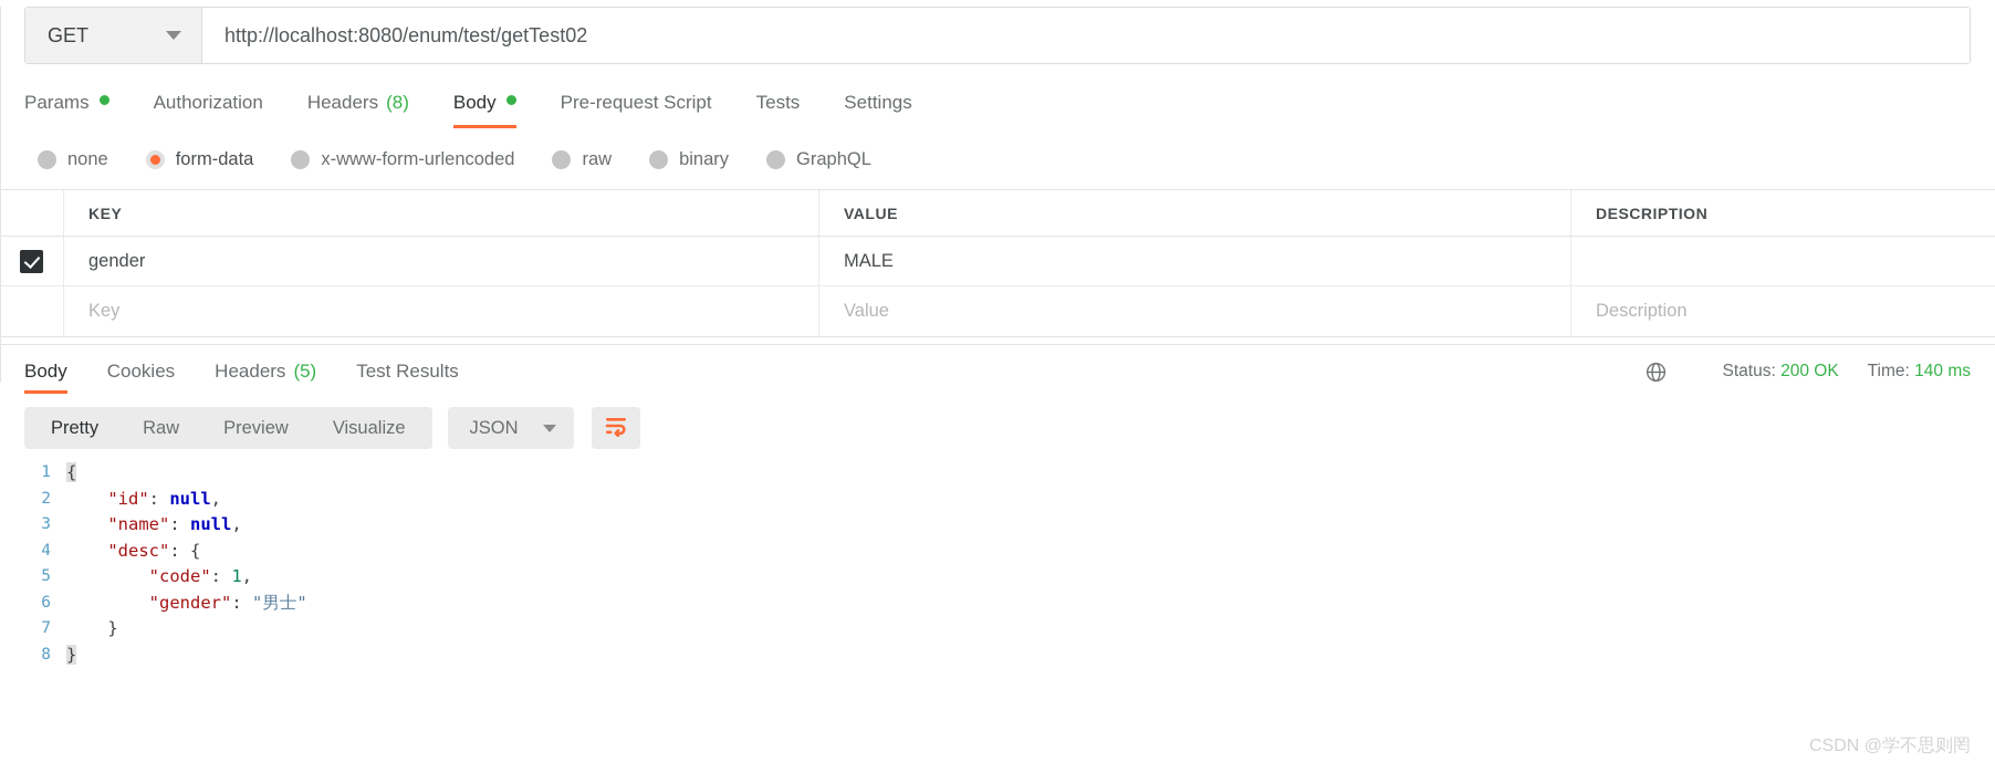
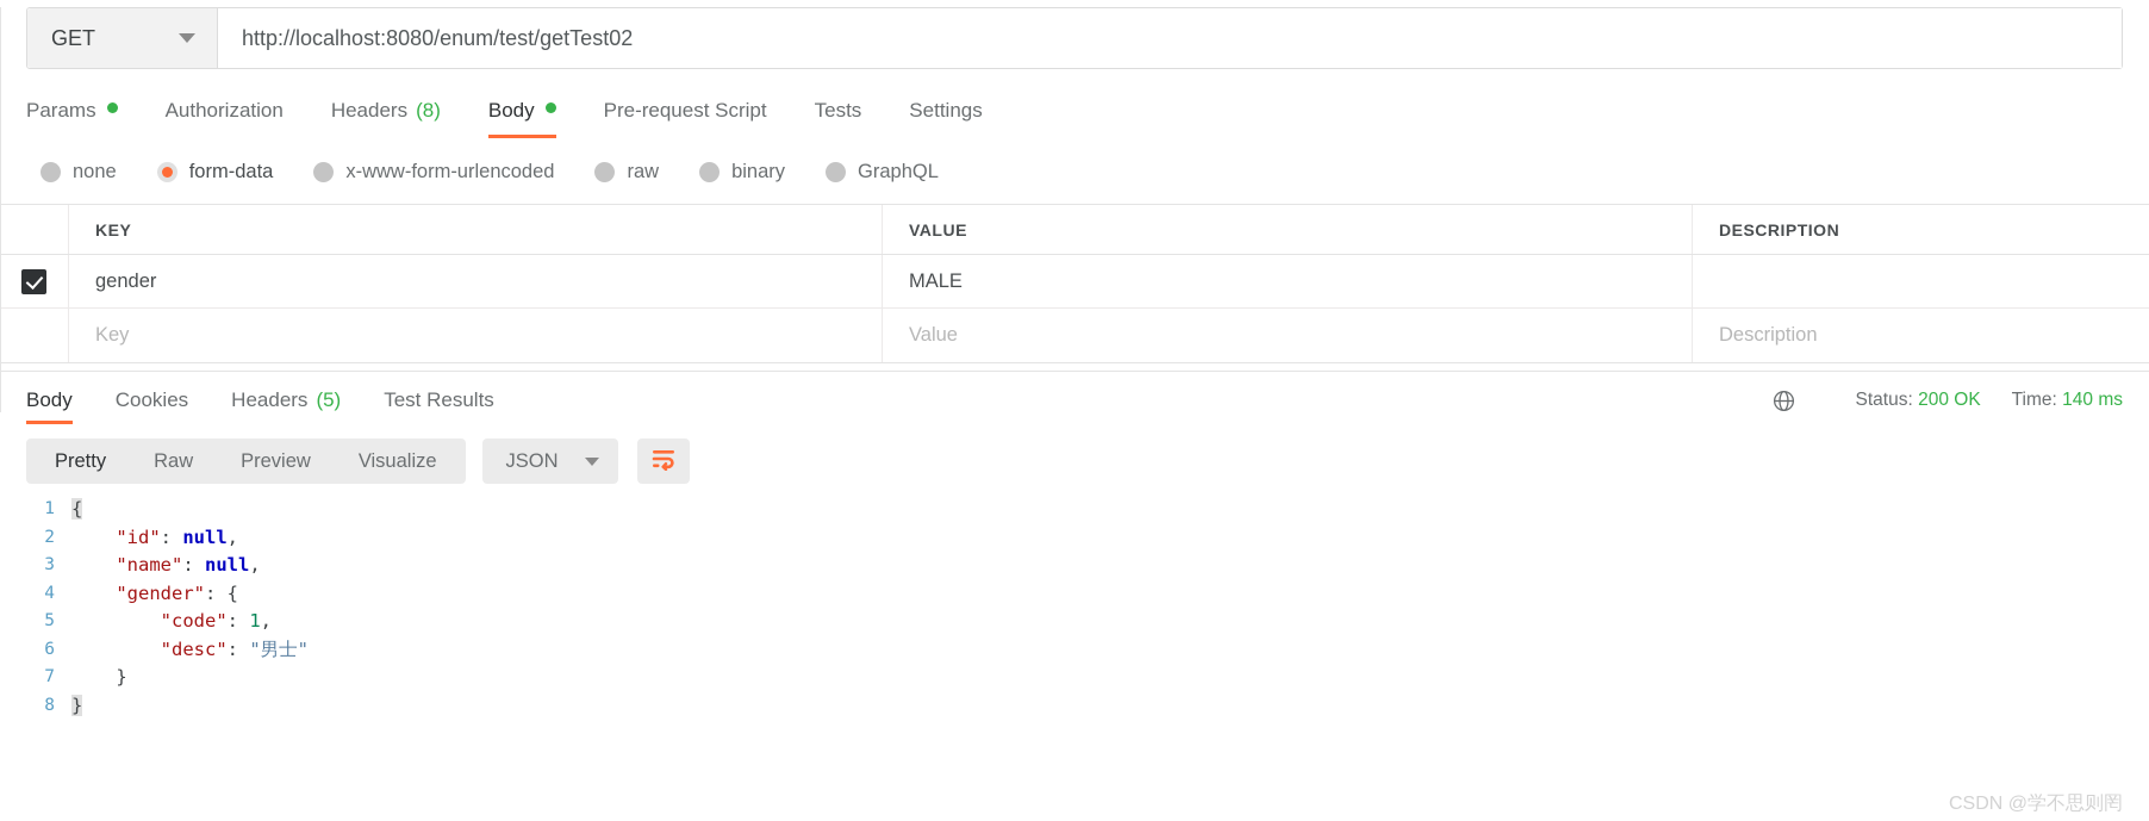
  GET
  http://localhost:8080/enum/test/getTest02
  Params
  Authorization
  Headers
  (8)
  Body
  Pre-request Script
  Tests
  Settings
  none
  form-data
  x-www-form-urlencoded
  raw
  binary
  GraphQL
  KEY
  VALUE
  DESCRIPTION
  gender
  MALE
  Key
  Value
  Description
  Body
  Cookies
  Headers
  (5)
  Test Results
  Status: 200 OK
  Time: 140 ms
  Pretty
  Raw
  Preview
  Visualize
  JSON
  1
  {
  2
  "id": null,
  3
  "name": null,
  4
- "desc": {
+ "gender": {
  5
  "code": 1,
  6
- "gender": "男士"
+ "desc": "男士"
  7
  }
  8
  }
  CSDN @学不思则罔
